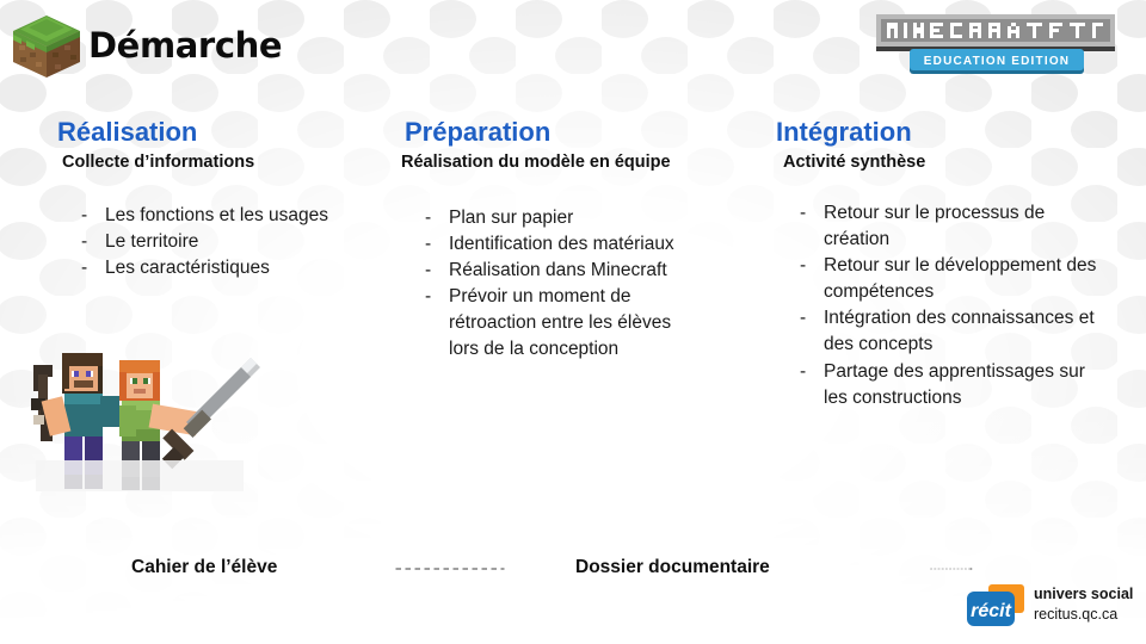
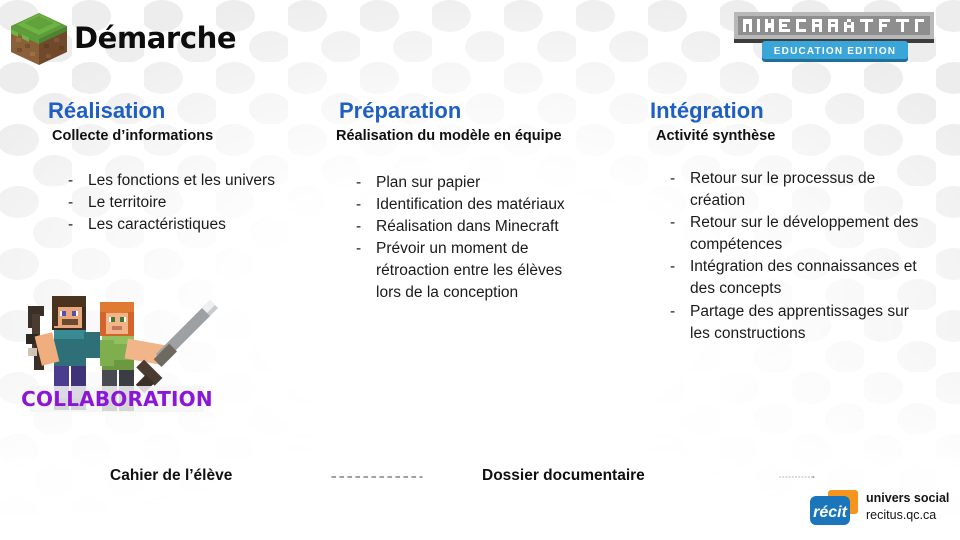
  Démarche
  EDUCATION EDITION
  Réalisation
  Collecte d’informations
  -
- Les fonctions et les usages
+ Les fonctions et les univers
  -
  Le territoire
  -
  Les caractéristiques
  Préparation
  Réalisation du modèle en équipe
  -
  Plan sur papier
  -
  Identification des matériaux
  -
  Réalisation dans Minecraft
  -
  Prévoir un moment de rétroaction entre les élèves lors de la conception
  Intégration
  Activité synthèse
  -
  Retour sur le processus de création
  -
  Retour sur le développement des compétences
  -
  Intégration des connaissances et des concepts
  -
  Partage des apprentissages sur les constructions
+ COLLABORATION
  Cahier de l’élève
  Dossier documentaire
  récit
  univers social
  recitus.qc.ca
